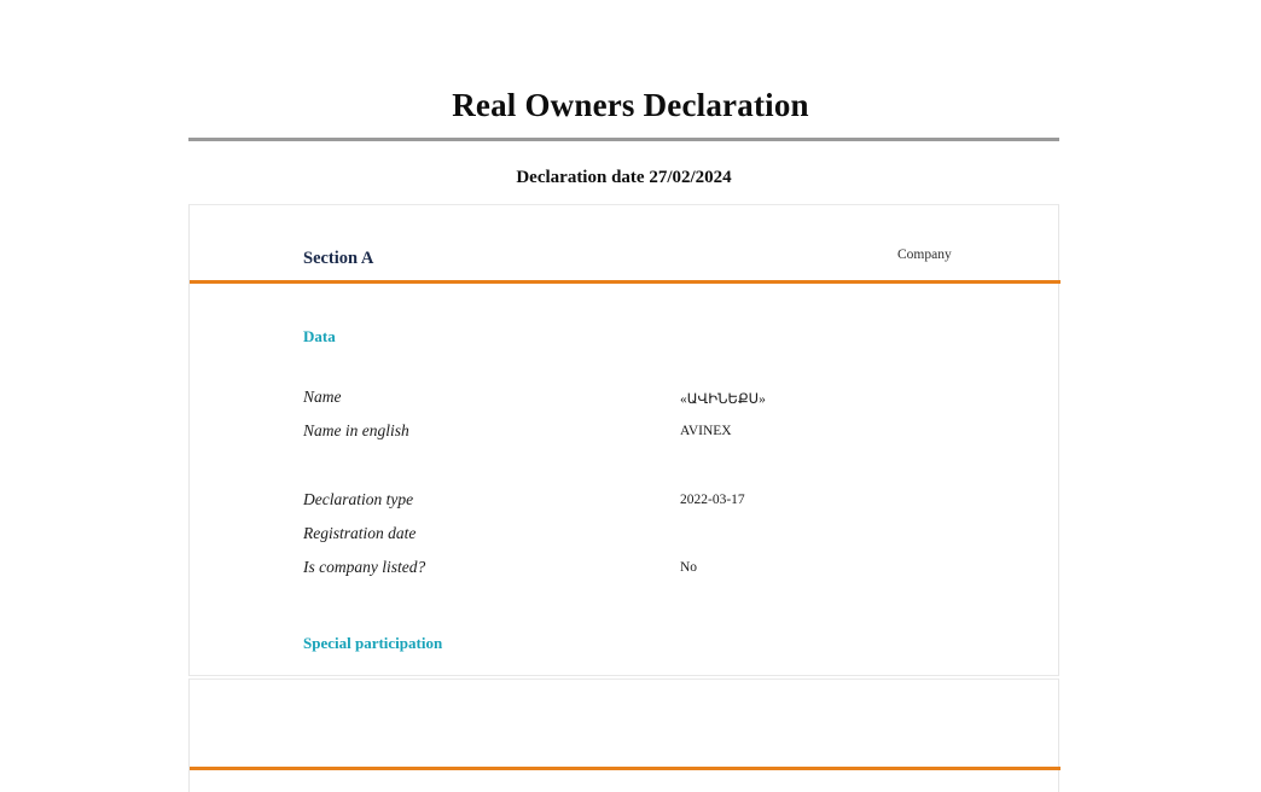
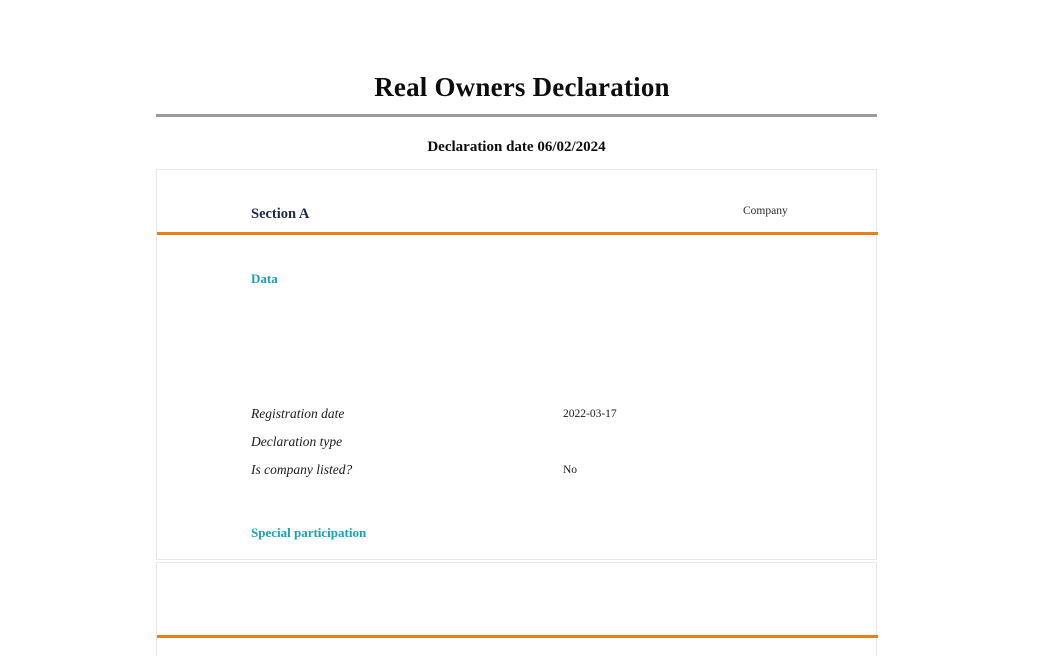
  Real Owners Declaration
- Declaration date 27/02/2024
+ Declaration date 06/02/2024
  Section A
  Company
  Data
- Name
- «ԱՎԻՆԵՔՍ»
- Name in english
- AVINEX
- Declaration type
+ Registration date
  2022-03-17
- Registration date
+ Declaration type
  Is company listed?
  No
  Special participation
